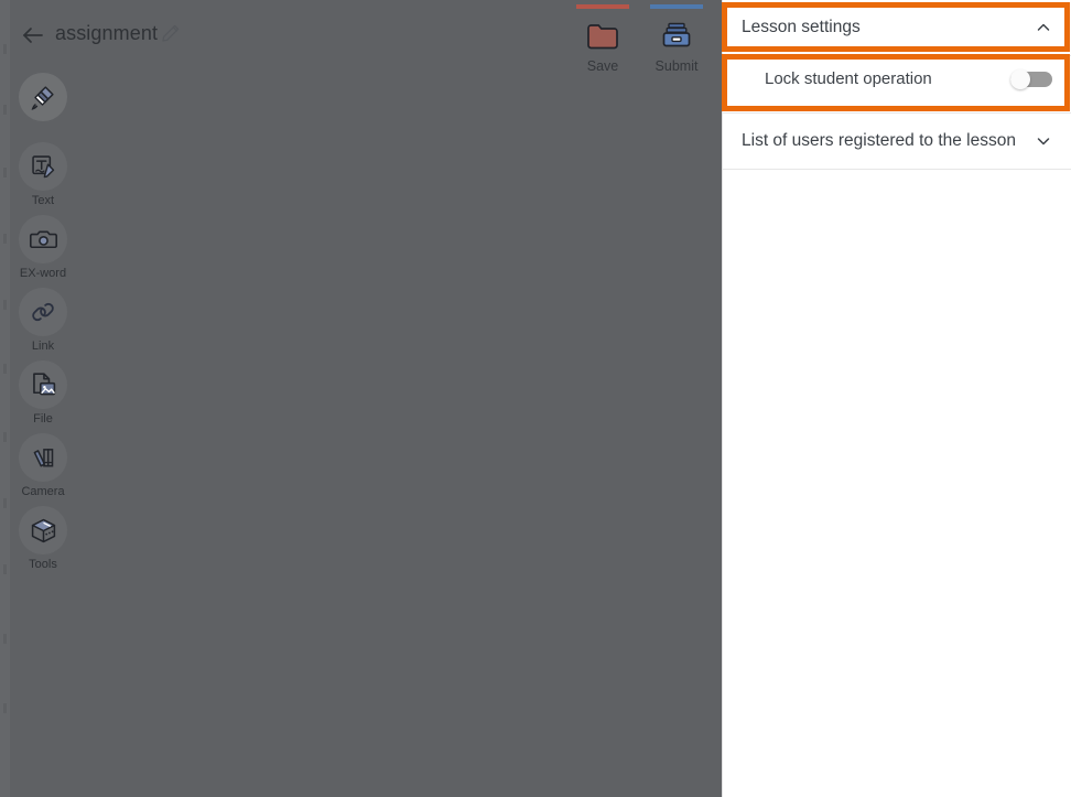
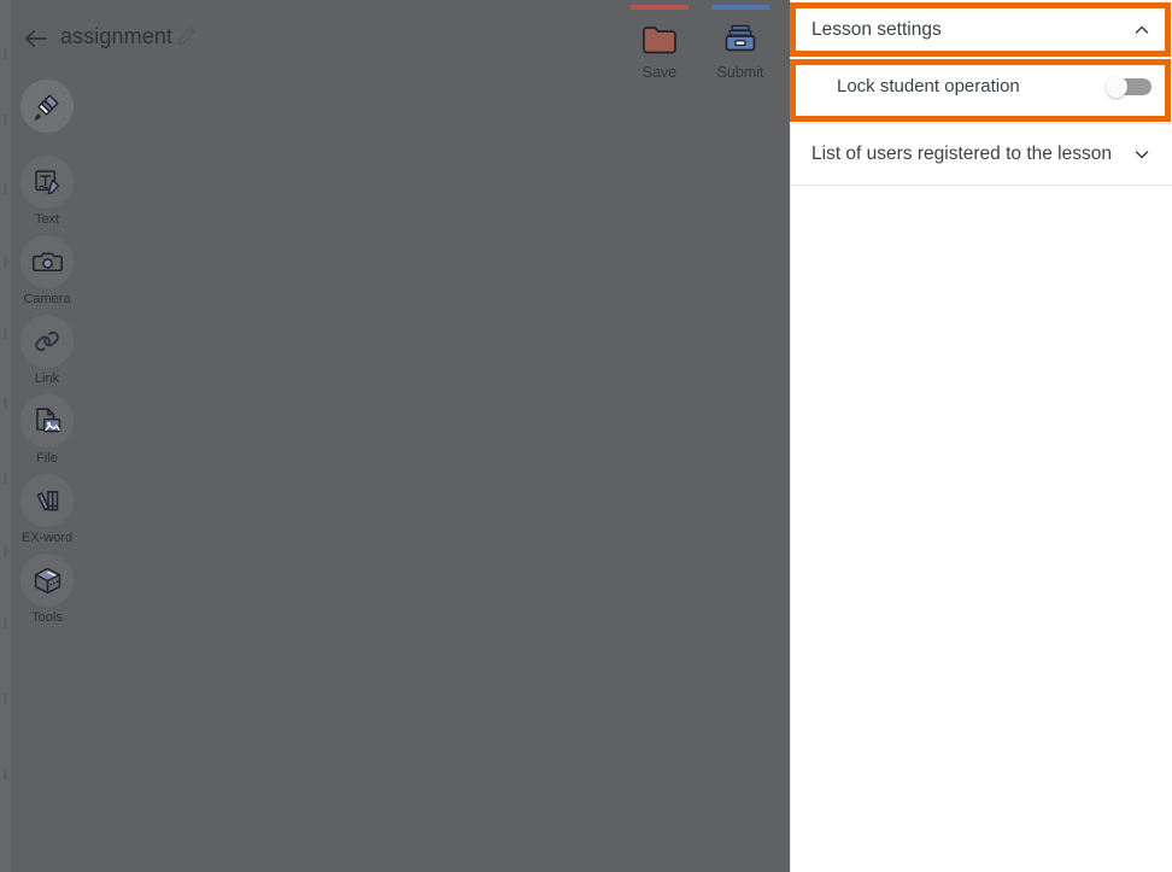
  assignment
  Save
  Submit
  Text
- EX-word
+ Camera
  Link
  File
- Camera
+ EX-word
  Tools
  Lesson settings
  Lock student operation
  List of users registered to the lesson
